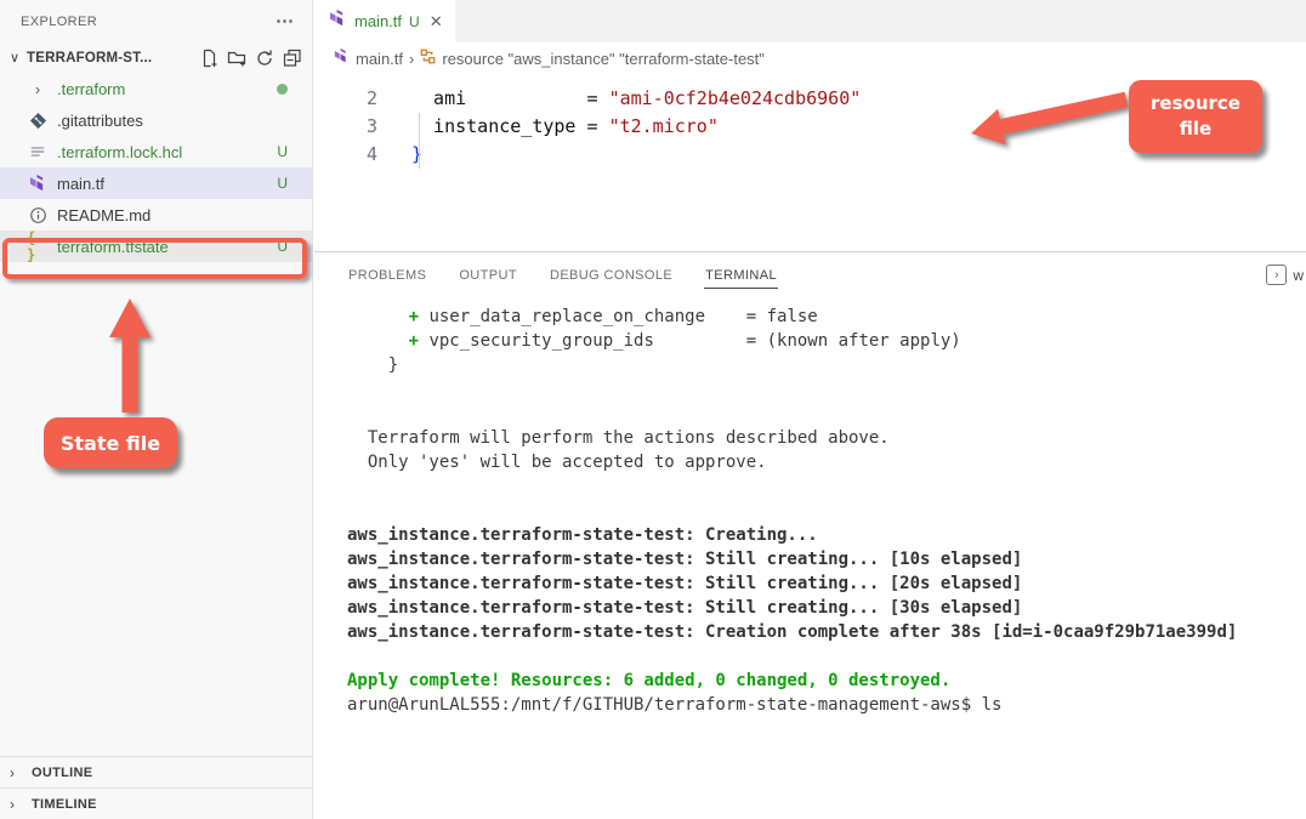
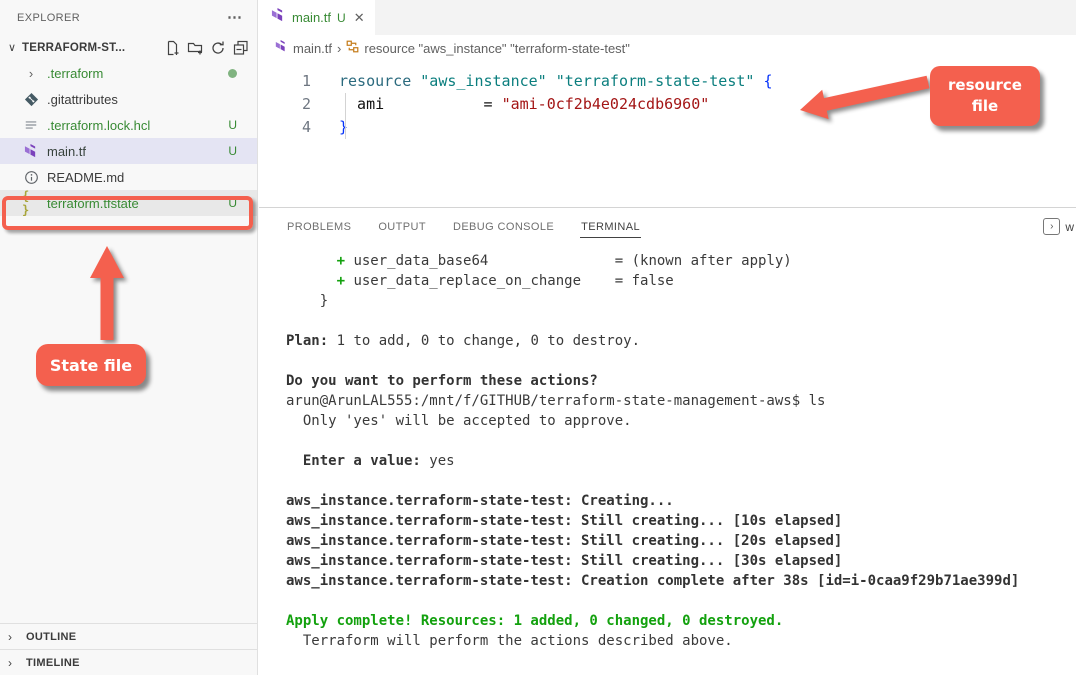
  EXPLORER
  ⋯
  ∨
  TERRAFORM-ST...
  ›
  .terraform
  .gitattributes
  .terraform.lock.hcl
  U
  main.tf
  U
  README.md
  { }
  terraform.tfstate
  U
  ›
  OUTLINE
  ›
  TIMELINE
  main.tf
  U
  ✕
  main.tf
  ›
  resource "aws_instance" "terraform-state-test"
+ 1
+ resource "aws_instance" "terraform-state-test" {
  2
  ami = "ami-0cf2b4e024cdb6960"
- 3
- instance_type = "t2.micro"
  4
  }
  PROBLEMS
  OUTPUT
  DEBUG CONSOLE
  TERMINAL
  ›
  w
+ + user_data_base64 = (known after apply)
  + user_data_replace_on_change = false
- + vpc_security_group_ids = (known after apply)
  }
+ Plan: 1 to add, 0 to change, 0 to destroy.
+ Do you want to perform these actions?
- Terraform will perform the actions described above.
+ arun@ArunLAL555:/mnt/f/GITHUB/terraform-state-management-aws$ ls
  Only 'yes' will be accepted to approve.
+ Enter a value: yes
  aws_instance.terraform-state-test: Creating...
  aws_instance.terraform-state-test: Still creating... [10s elapsed]
  aws_instance.terraform-state-test: Still creating... [20s elapsed]
  aws_instance.terraform-state-test: Still creating... [30s elapsed]
  aws_instance.terraform-state-test: Creation complete after 38s [id=i-0caa9f29b71ae399d]
- Apply complete! Resources: 6 added, 0 changed, 0 destroyed.
+ Apply complete! Resources: 1 added, 0 changed, 0 destroyed.
- arun@ArunLAL555:/mnt/f/GITHUB/terraform-state-management-aws$ ls
+ Terraform will perform the actions described above.
  resource file
  State file
